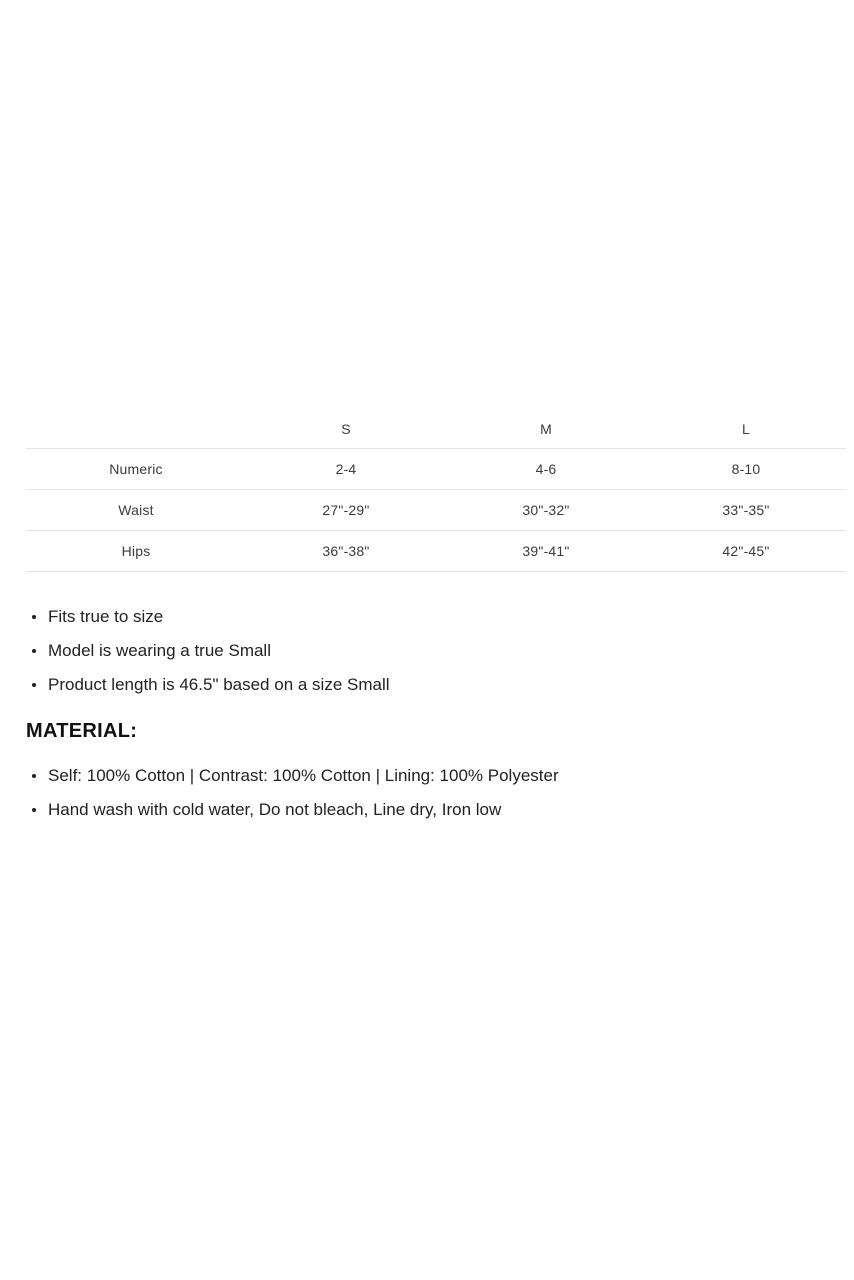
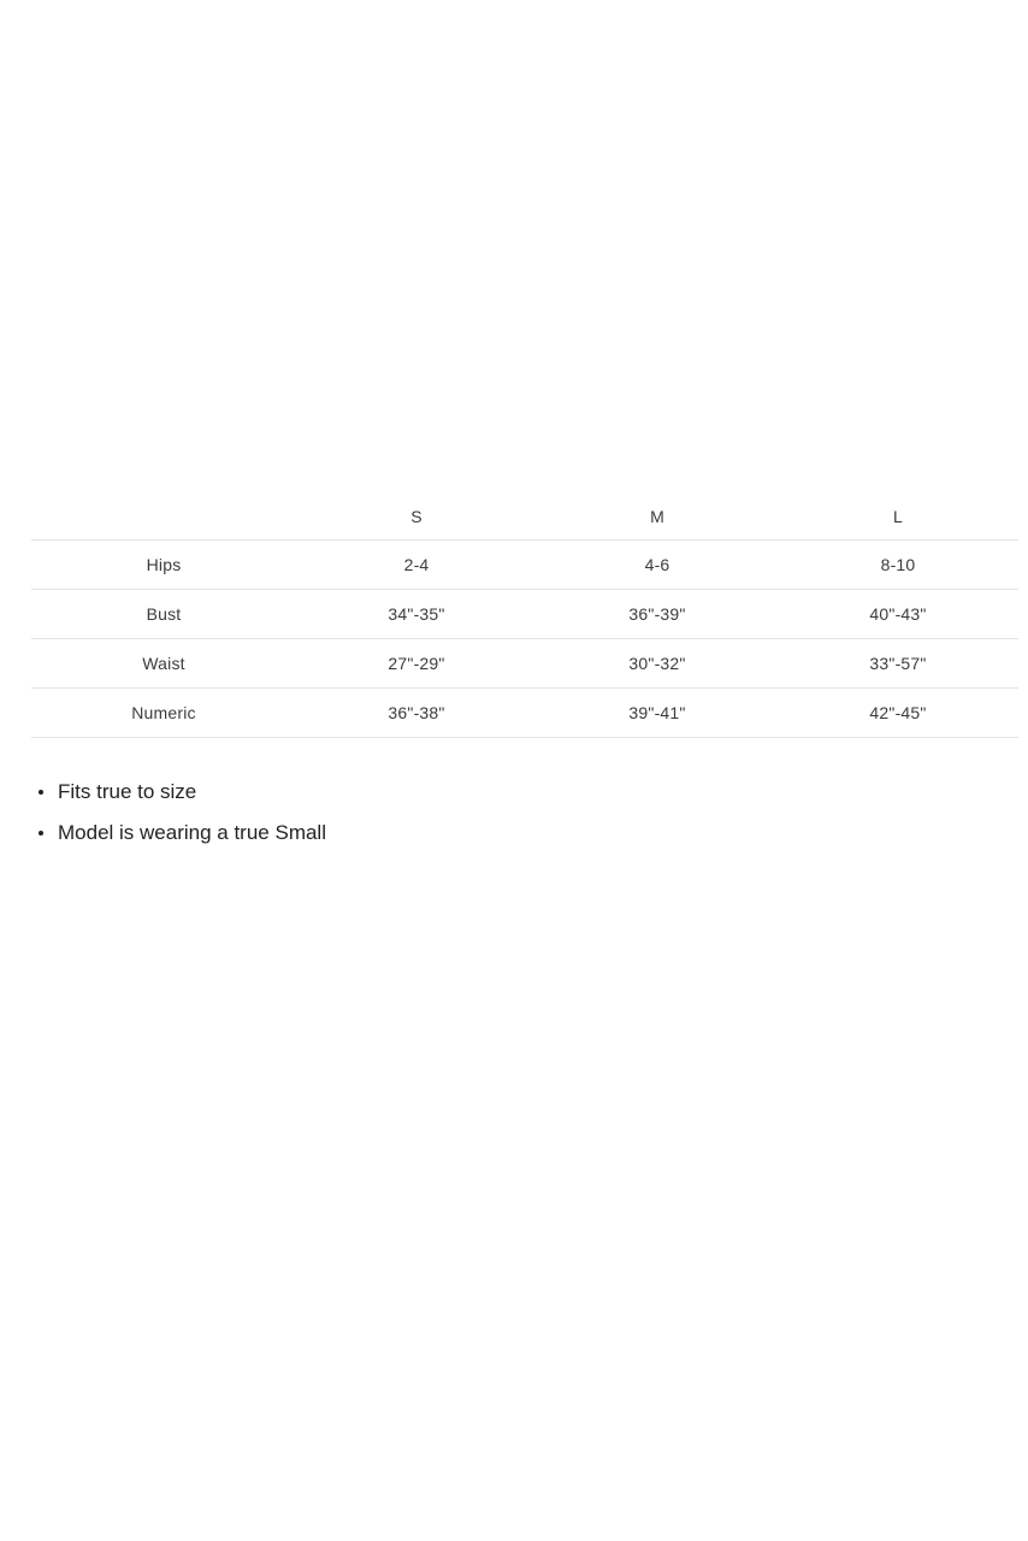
  	S	M	L
- Numeric	2-4	4-6	8-10
+ Hips	2-4	4-6	8-10
+ Bust	34"-35"	36"-39"	40"-43"
- Waist	27"-29"	30"-32"	33"-35"
+ Waist	27"-29"	30"-32"	33"-57"
- Hips	36"-38"	39"-41"	42"-45"
+ Numeric	36"-38"	39"-41"	42"-45"
  Fits true to size
  Model is wearing a true Small
- Product length is 46.5" based on a size Small
- MATERIAL:
- Self: 100% Cotton | Contrast: 100% Cotton | Lining: 100% Polyester
- Hand wash with cold water, Do not bleach, Line dry, Iron low
